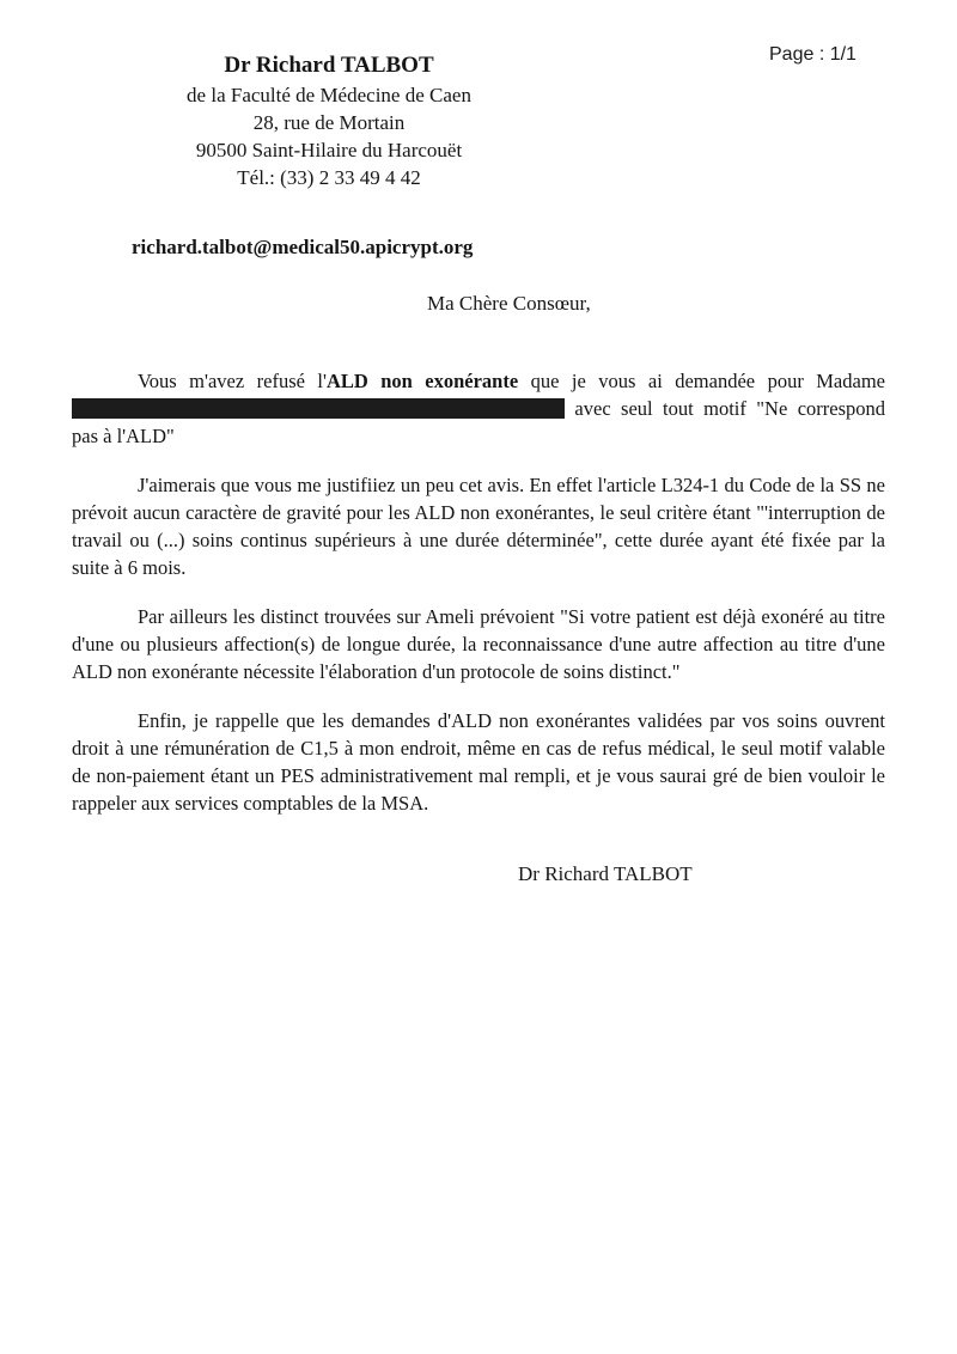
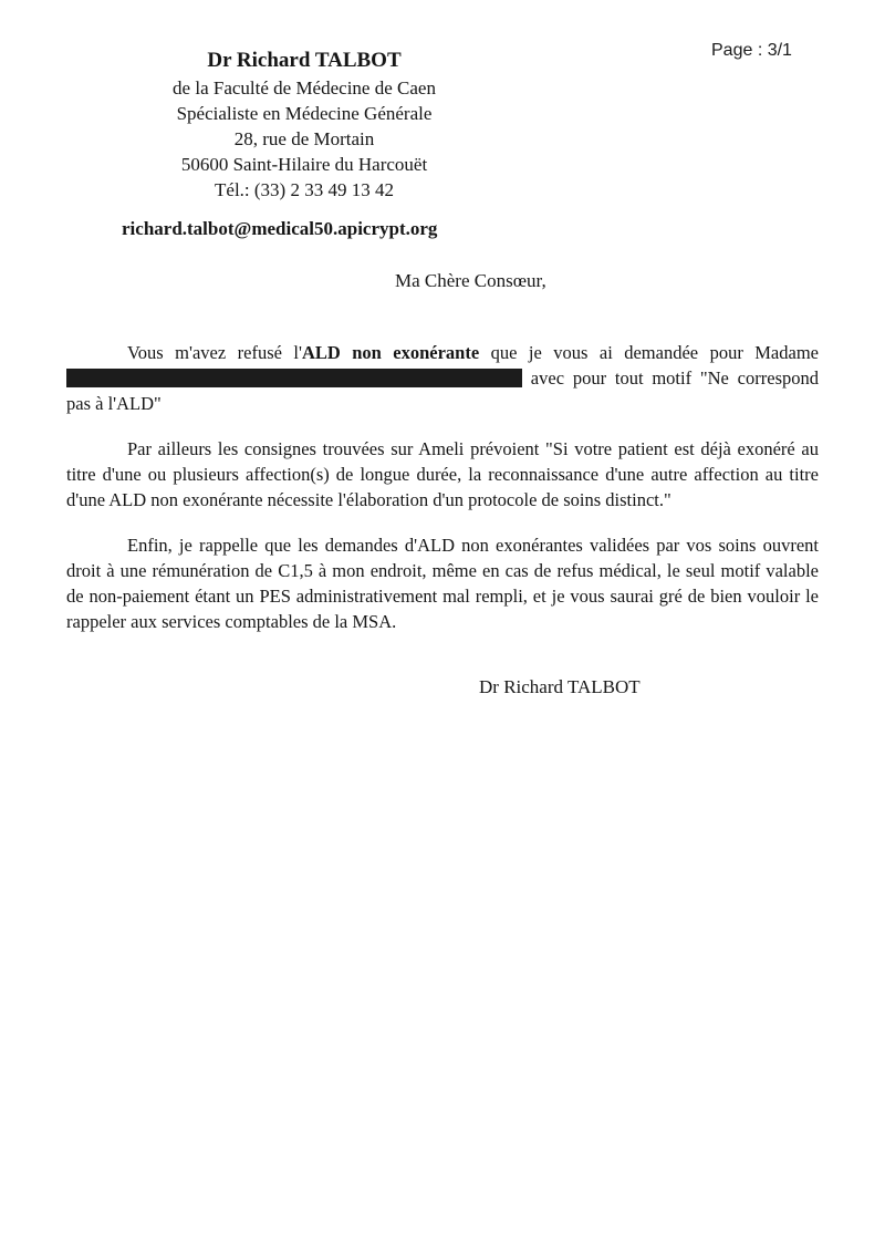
- Page : 1/1
+ Page : 3/1
  Dr Richard TALBOT
  de la Faculté de Médecine de Caen
+ Spécialiste en Médecine Générale
  28, rue de Mortain
- 90500 Saint-Hilaire du Harcouët
+ 50600 Saint-Hilaire du Harcouët
- Tél.: (33) 2 33 49 4 42
+ Tél.: (33) 2 33 49 13 42
  richard.talbot@medical50.apicrypt.org
  Ma Chère Consœur,
- Vous m'avez refusé l'ALD non exonérante que je vous ai demandée pour Madame avec seul tout motif "Ne correspond pas à l'ALD"
+ Vous m'avez refusé l'ALD non exonérante que je vous ai demandée pour Madame avec pour tout motif "Ne correspond pas à l'ALD"
- J'aimerais que vous me justifiiez un peu cet avis. En effet l'article L324-1 du Code de la SS ne prévoit aucun caractère de gravité pour les ALD non exonérantes, le seul critère étant "'interruption de travail ou (...) soins continus supérieurs à une durée déterminée", cette durée ayant été fixée par la suite à 6 mois.
- Par ailleurs les distinct trouvées sur Ameli prévoient "Si votre patient est déjà exonéré au titre d'une ou plusieurs affection(s) de longue durée, la reconnaissance d'une autre affection au titre d'une ALD non exonérante nécessite l'élaboration d'un protocole de soins distinct."
+ Par ailleurs les consignes trouvées sur Ameli prévoient "Si votre patient est déjà exonéré au titre d'une ou plusieurs affection(s) de longue durée, la reconnaissance d'une autre affection au titre d'une ALD non exonérante nécessite l'élaboration d'un protocole de soins distinct."
  Enfin, je rappelle que les demandes d'ALD non exonérantes validées par vos soins ouvrent droit à une rémunération de C1,5 à mon endroit, même en cas de refus médical, le seul motif valable de non-paiement étant un PES administrativement mal rempli, et je vous saurai gré de bien vouloir le rappeler aux services comptables de la MSA.
  Dr Richard TALBOT
